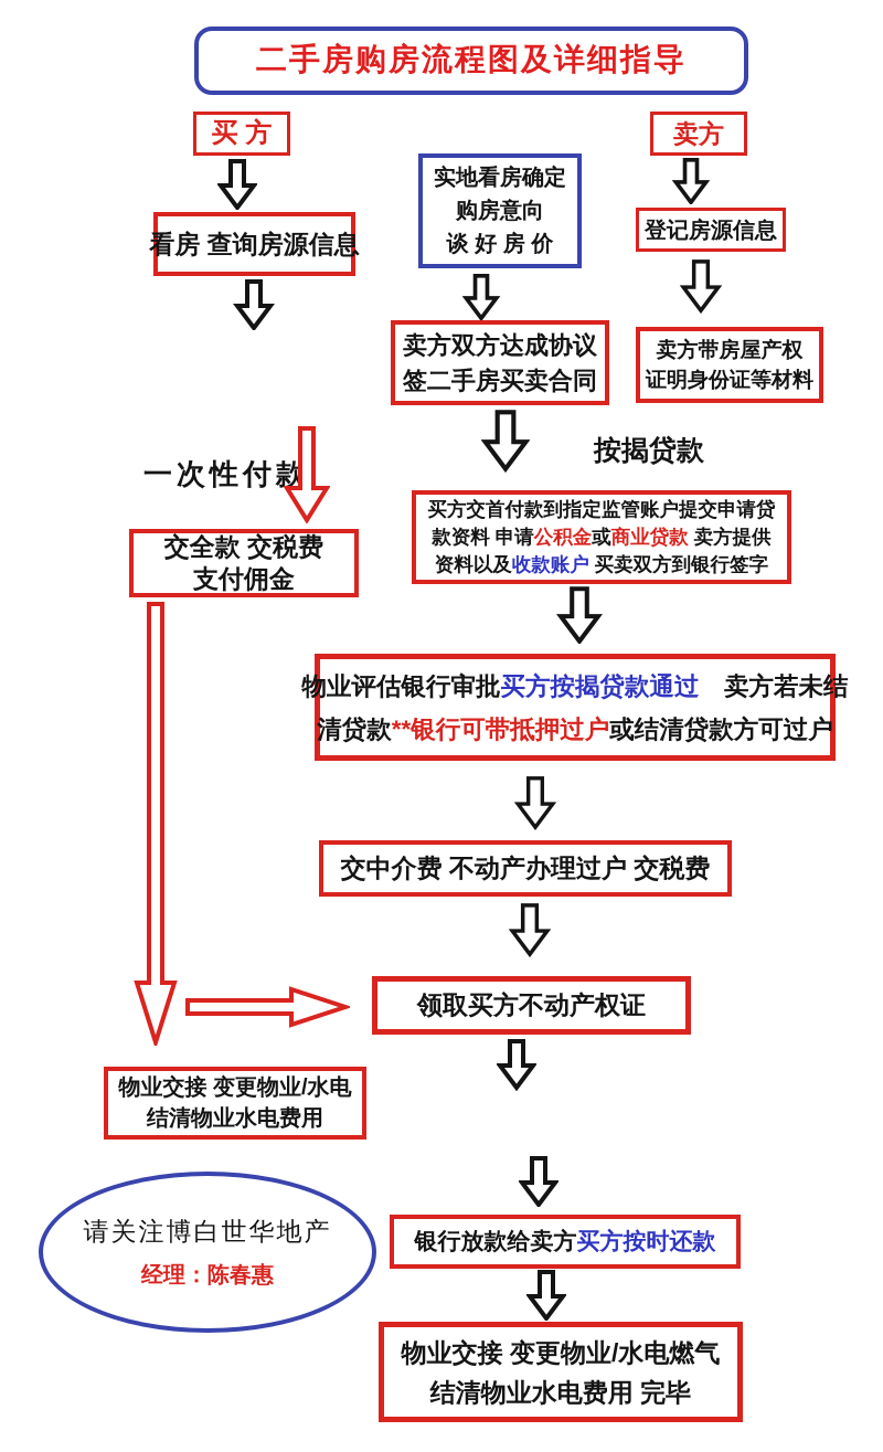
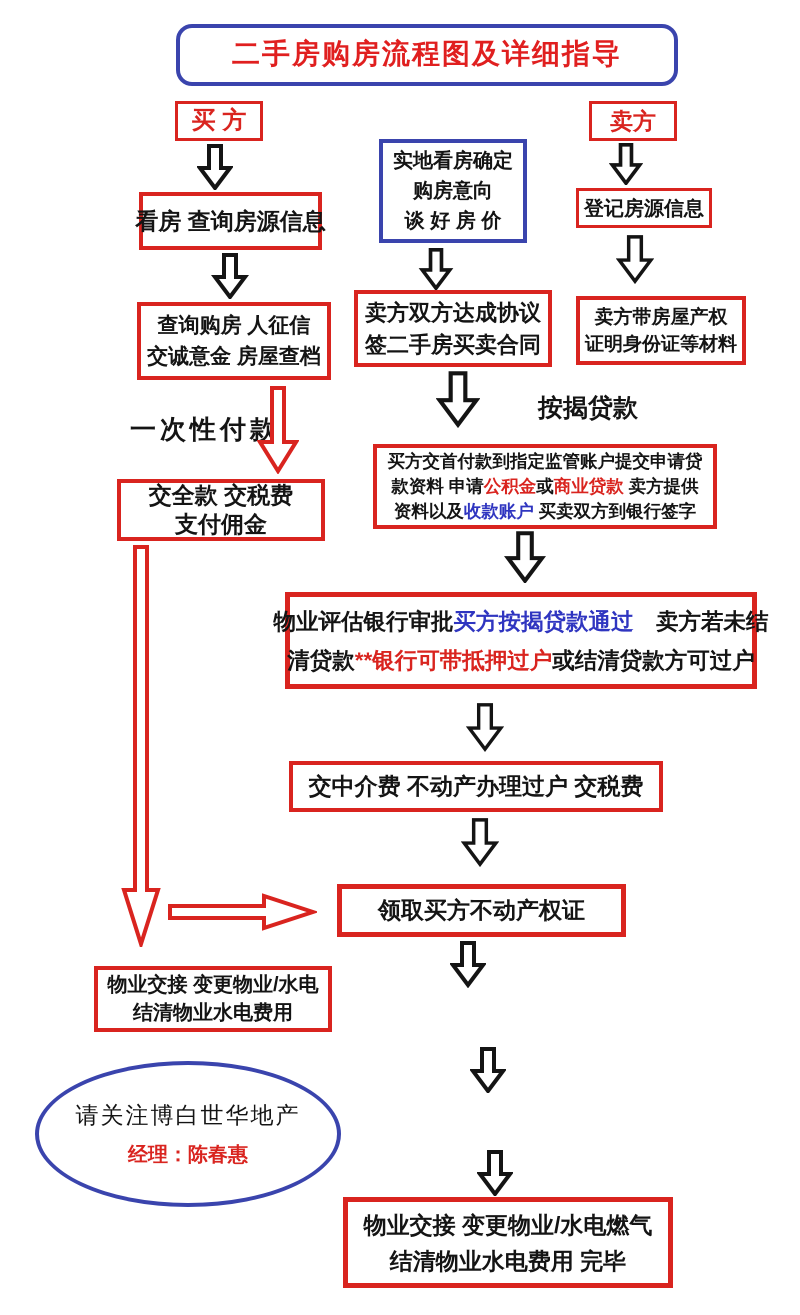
  二手房购房流程图及详细指导
  买 方
  看房 查询房源信息
+ 查询购房 人征信
+ 交诚意金 房屋查档
  一次性付款
  交全款 交税费
  支付佣金
  物业交接 变更物业/水电
  结清物业水电费用
  请关注博白世华地产
  经理：陈春惠
  实地看房确定
  购房意向
  谈 好 房 价
  卖方双方达成协议
  签二手房买卖合同
  按揭贷款
  买方交首付款到指定监管账户提交申请贷
  款资料 申请公积金或商业贷款 卖方提供
  资料以及收款账户 买卖双方到银行签字
  物业评估银行审批买方按揭贷款通过 卖方若未结
  清贷款**银行可带抵押过户或结清贷款方可过户
  交中介费 不动产办理过户 交税费
  领取买方不动产权证
- 银行放款给卖方
- 买方按时还款
  物业交接 变更物业/水电燃气
  结清物业水电费用 完毕
  卖方
  登记房源信息
  卖方带房屋产权
  证明身份证等材料
